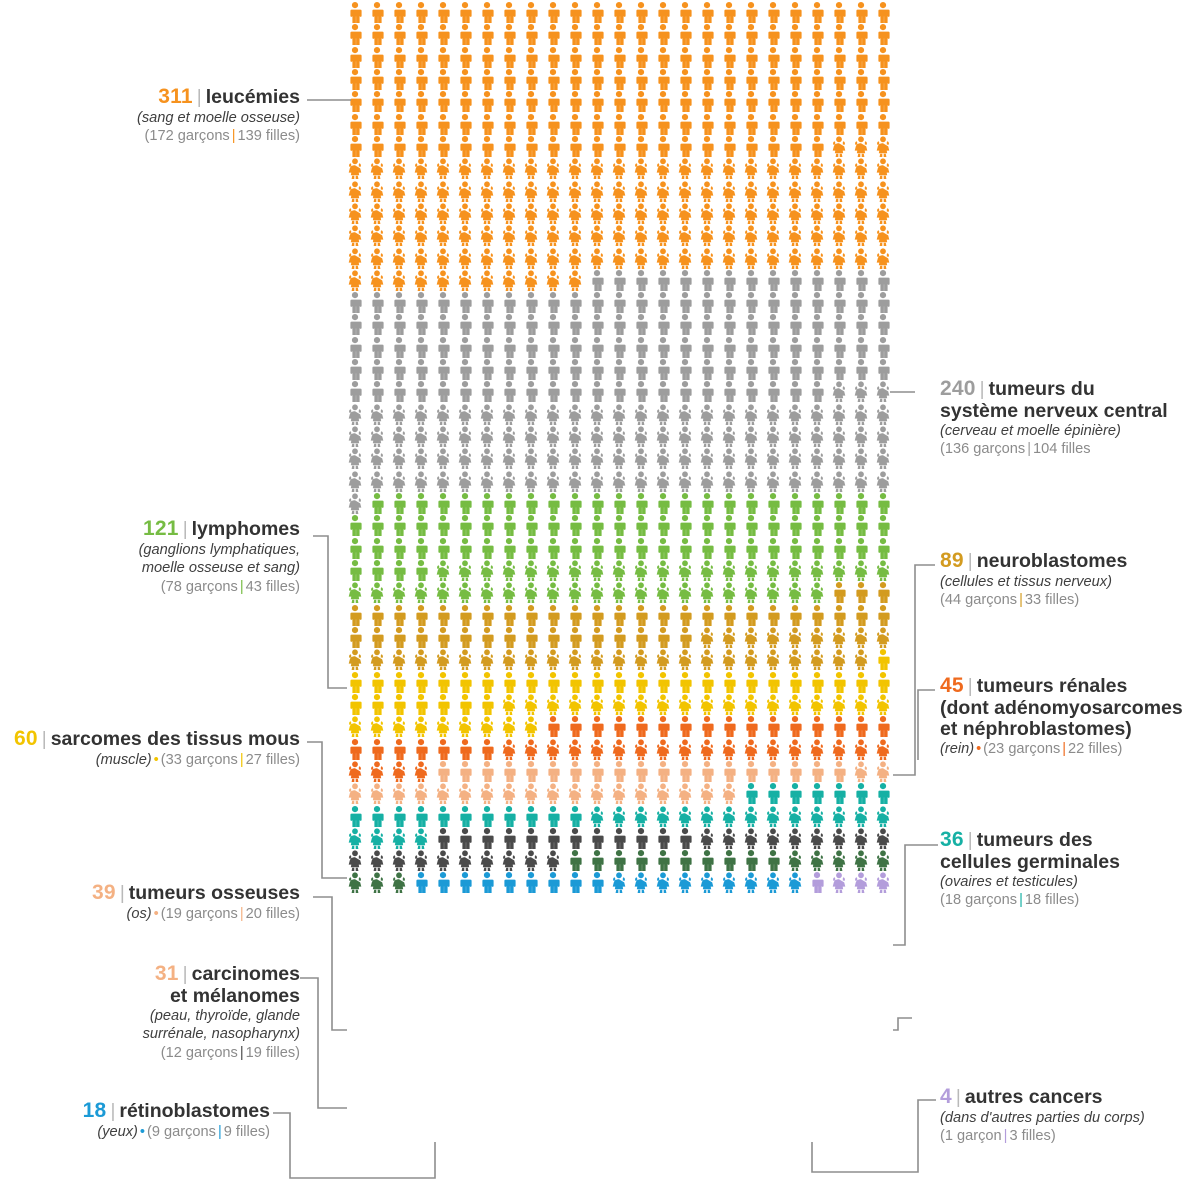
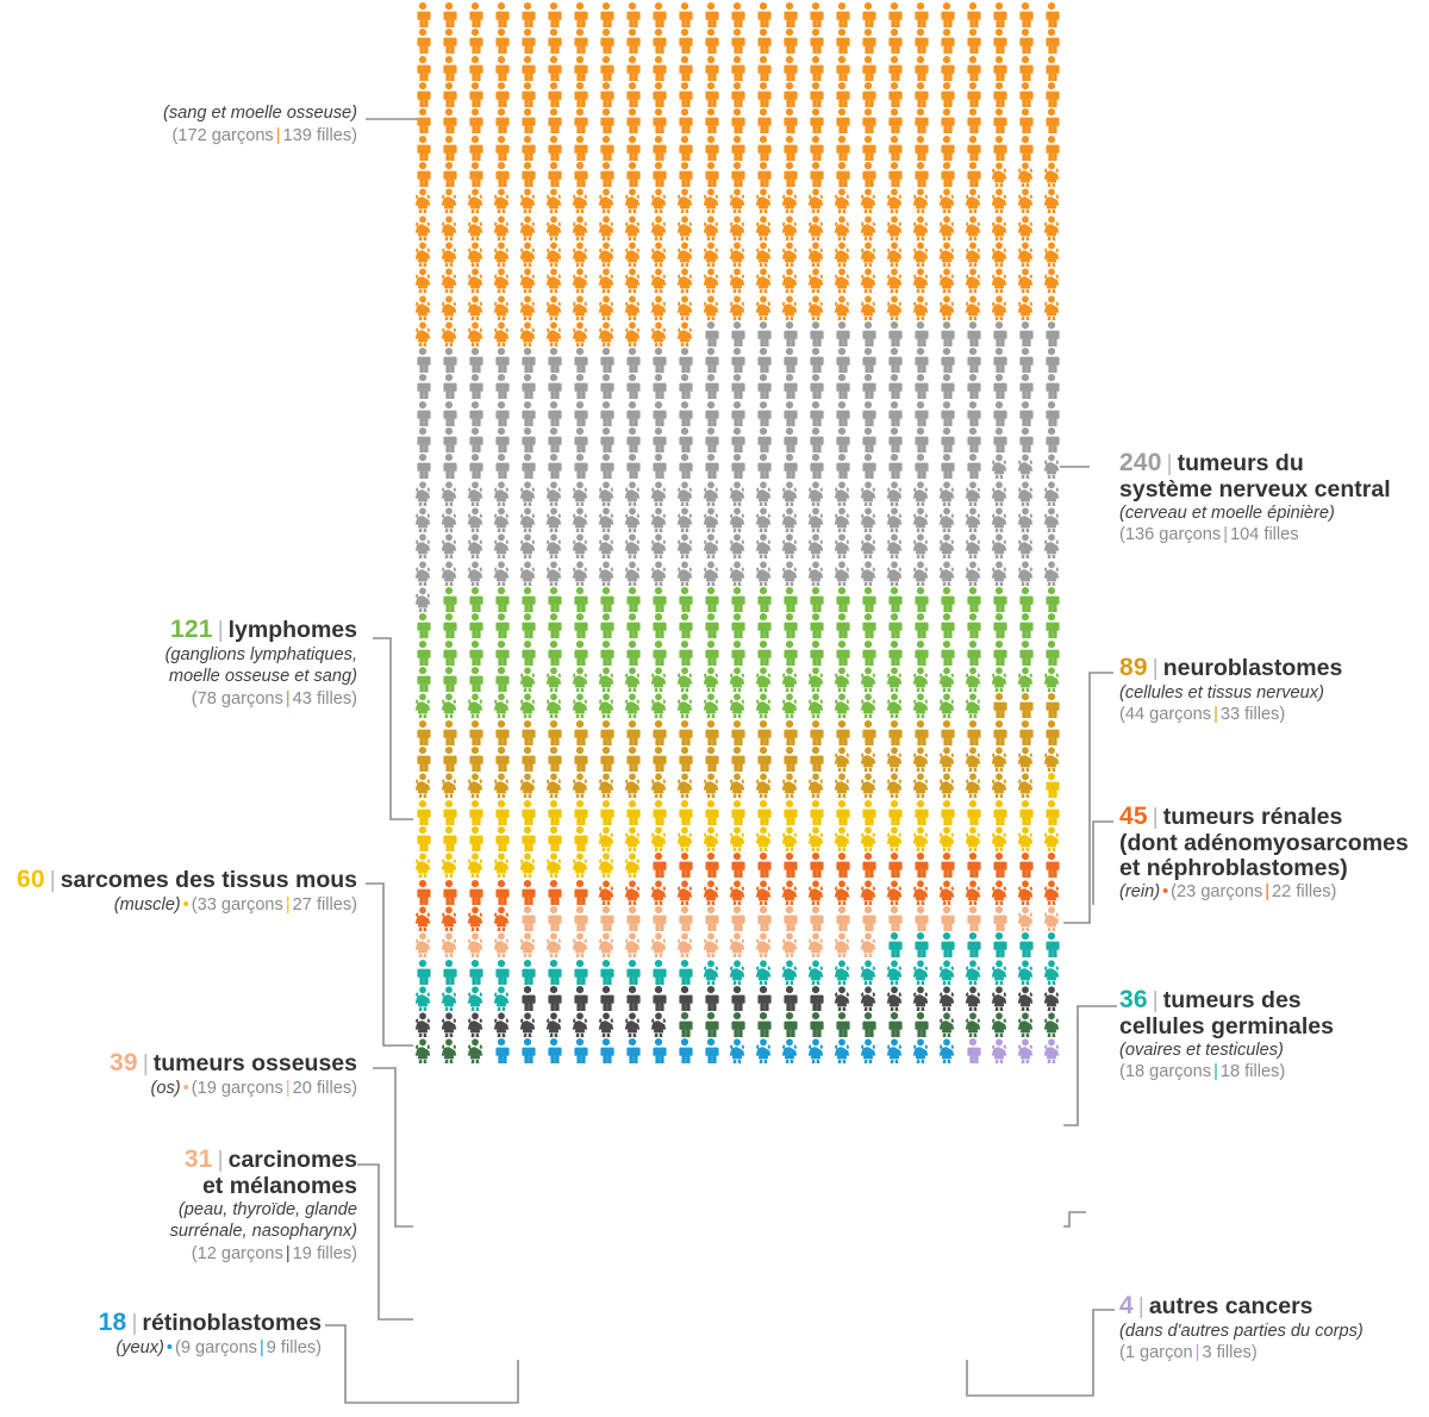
- 311 | leucémies
  (sang et moelle osseuse)
  (172 garçons | 139 filles)
  240 | tumeurs du
  système nerveux central
  (cerveau et moelle épinière)
  (136 garçons | 104 filles
  121 | lymphomes
  (ganglions lymphatiques,
  moelle osseuse et sang)
  (78 garçons | 43 filles)
  89 | neuroblastomes
  (cellules et tissus nerveux)
  (44 garçons | 33 filles)
  45 | tumeurs rénales
  (dont adénomyosarcomes
  et néphroblastomes)
  (rein) • (23 garçons | 22 filles)
  60 | sarcomes des tissus mous
  (muscle) • (33 garçons | 27 filles)
  36 | tumeurs des
  cellules germinales
  (ovaires et testicules)
  (18 garçons | 18 filles)
  39 | tumeurs osseuses
  (os) • (19 garçons | 20 filles)
  31 | carcinomes
  et mélanomes
  (peau, thyroïde, glande
  surrénale, nasopharynx)
  (12 garçons | 19 filles)
  4 | autres cancers
  (dans d'autres parties du corps)
  (1 garçon | 3 filles)
  18 | rétinoblastomes
  (yeux) • (9 garçons | 9 filles)
